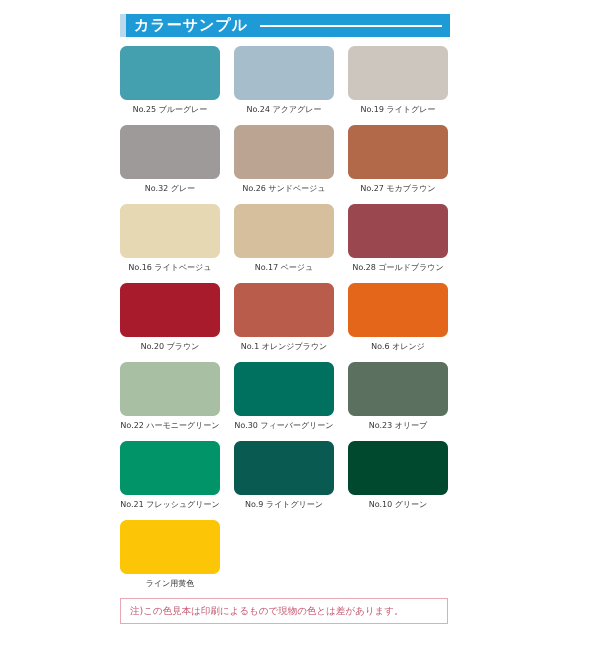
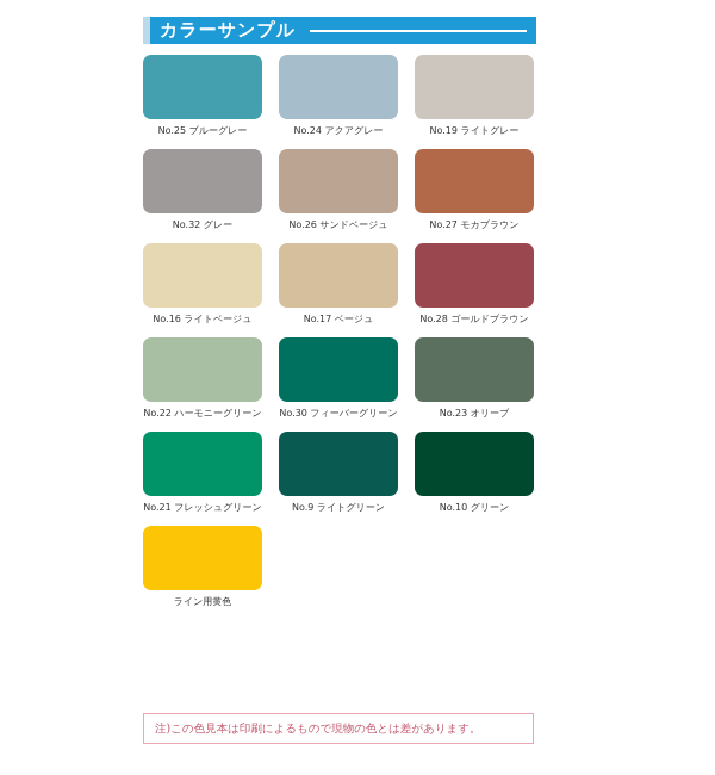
  カラーサンプル
  No.25 ブルーグレー
  No.24 アクアグレー
  No.19 ライトグレー
  No.32 グレー
  No.26 サンドベージュ
  No.27 モカブラウン
  No.16 ライトベージュ
  No.17 ベージュ
  No.28 ゴールドブラウン
- No.20 ブラウン
- No.1 オレンジブラウン
- No.6 オレンジ
  No.22 ハーモニーグリーン
  No.30 フィーバーグリーン
  No.23 オリーブ
  No.21 フレッシュグリーン
  No.9 ライトグリーン
  No.10 グリーン
  ライン用黄色
  注)この色見本は印刷によるもので現物の色とは差があります。
